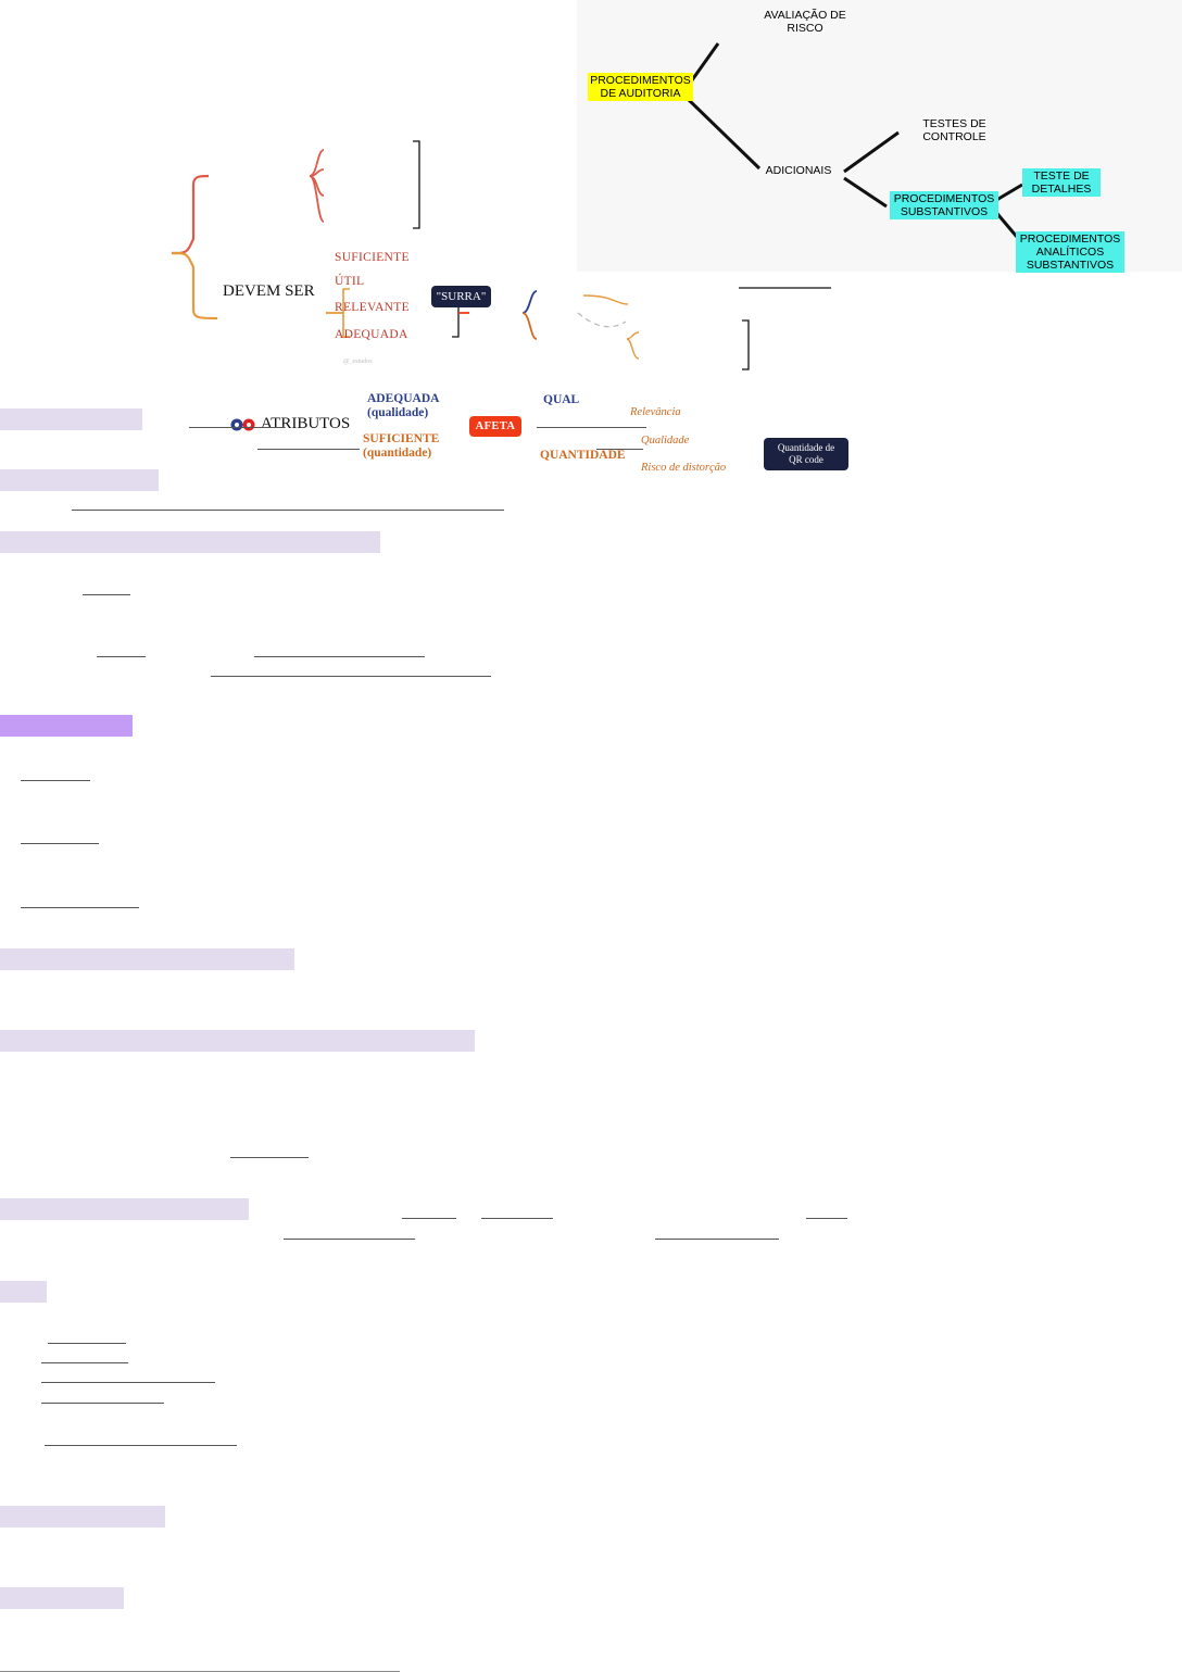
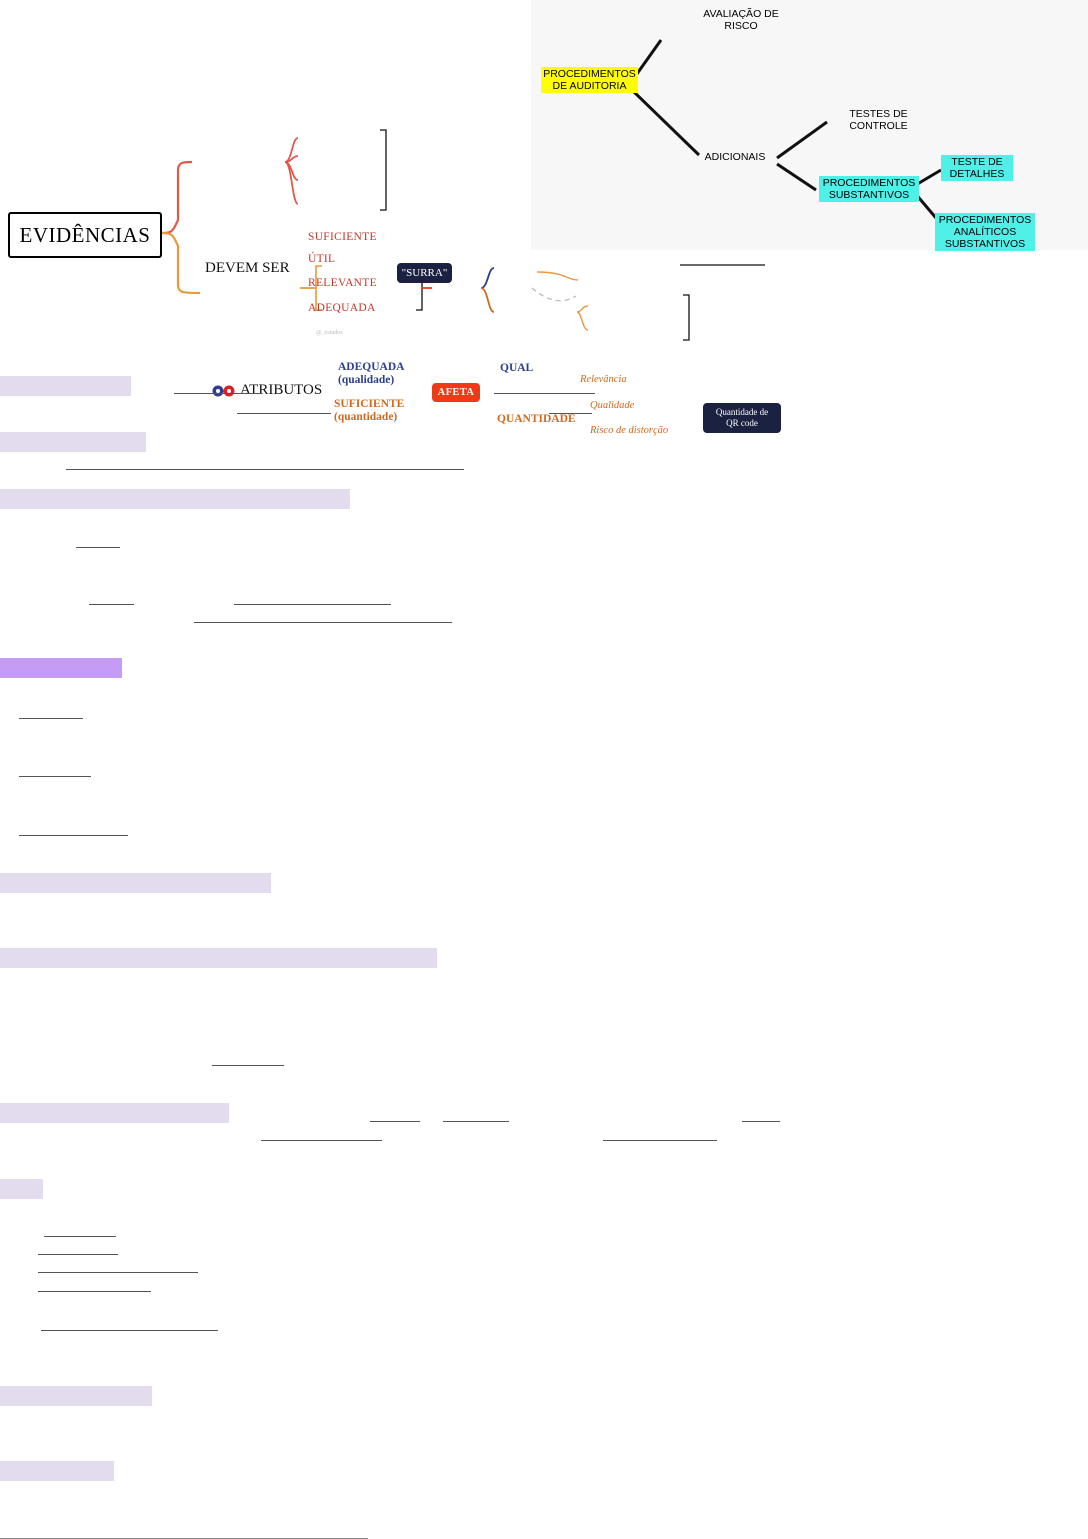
  AVALIAÇÃO DE
  RISCO
  PROCEDIMENTOS
  DE AUDITORIA
  ADICIONAIS
  TESTES DE
  CONTROLE
  PROCEDIMENTOS
  SUBSTANTIVOS
  TESTE DE
  DETALHES
  PROCEDIMENTOS
  ANALÍTICOS
  SUBSTANTIVOS
+ EVIDÊNCIAS
  DEVEM SER
  ATRIBUTOS
  SUFICIENTE
  ÚTIL
  RELEVANTE
  ADEQUADA
  "SURRA"
  ADEQUADA
  (qualidade)
  SUFICIENTE
  (quantidade)
  AFETA
  QUAL
  QUANTIDADE
  Relevância
  Qualidade
  Risco de distorção
  Quantidade de
  QR code
